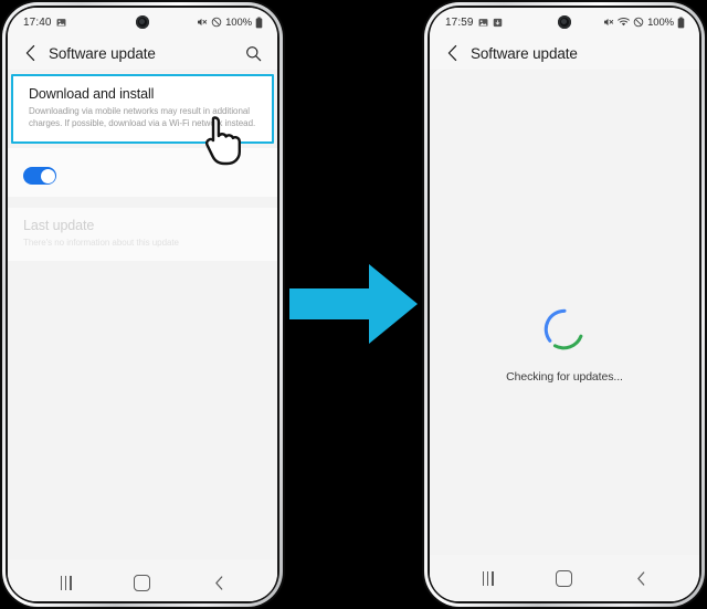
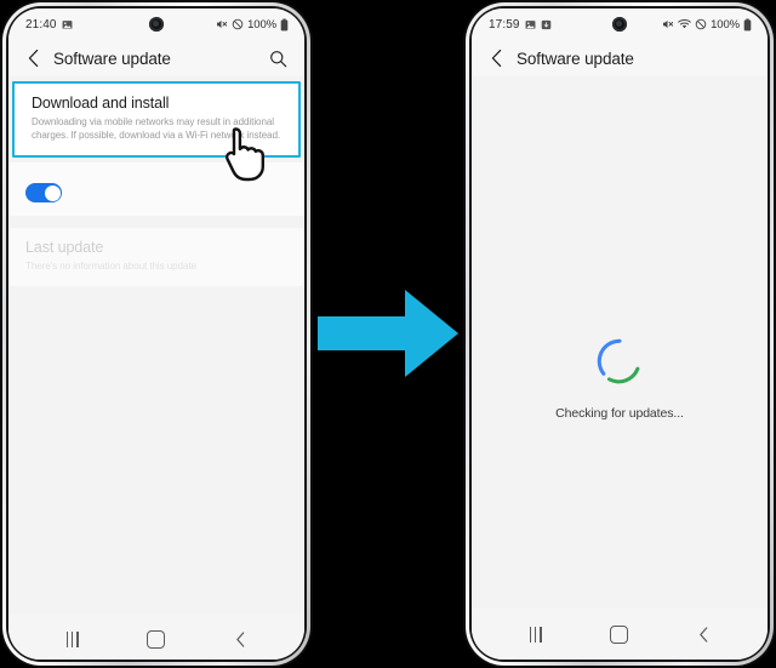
- 17:40
+ 21:40
  100%
  Software update
  Download and install
  Downloading via mobile networks may result in additional charges. If possible, download via a Wi-Fi netwk instead.
  Last update
  There's no information about this update
  17:59
  100%
  Software update
  Checking for updates...
